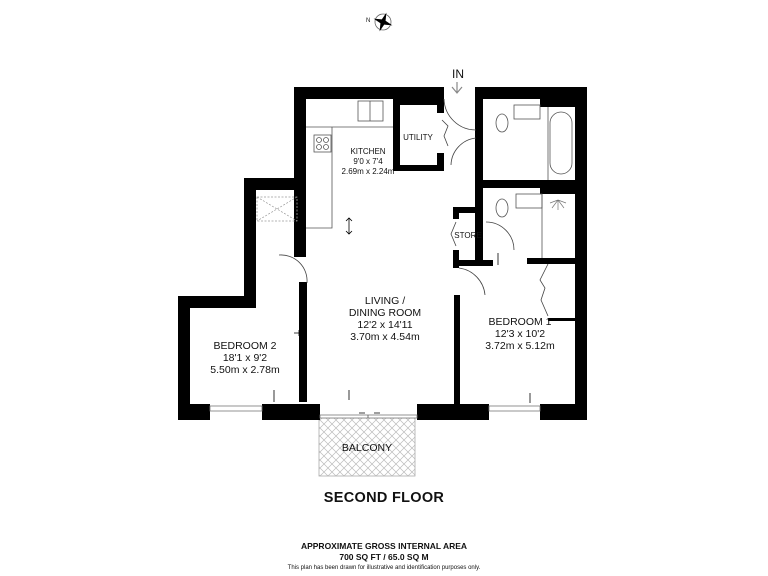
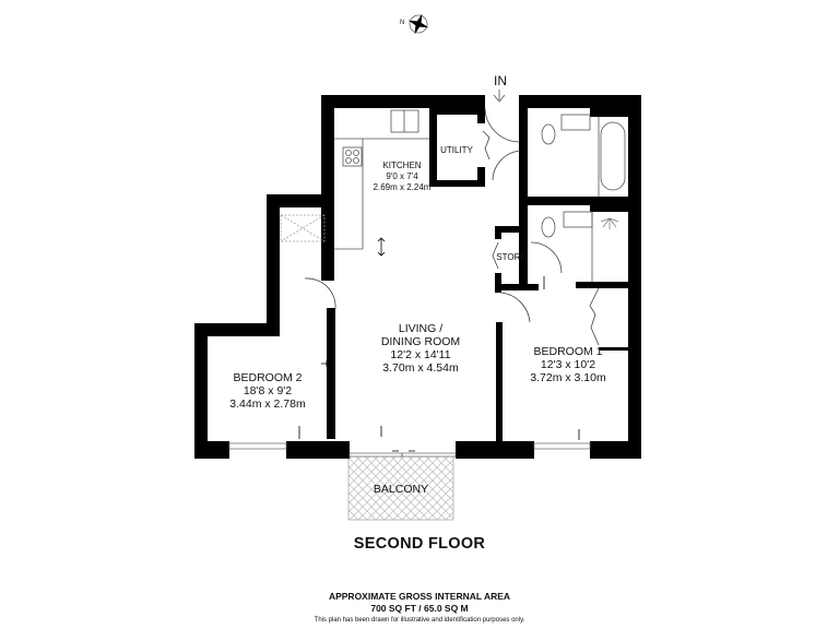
  IN
  KITCHEN
  9'0 x 7'4
  2.69m x 2.24m
  UTILITY
  STORE
  LIVING /
  DINING ROOM
  12'2 x 14'11
  3.70m x 4.54m
  BEDROOM 1
  12'3 x 10'2
- 3.72m x 5.12m
+ 3.72m x 3.10m
  BEDROOM 2
- 18'1 x 9'2
+ 18'8 x 9'2
- 5.50m x 2.78m
+ 3.44m x 2.78m
  BALCONY
  SECOND FLOOR
  APPROXIMATE GROSS INTERNAL AREA
  700 SQ FT / 65.0 SQ M
